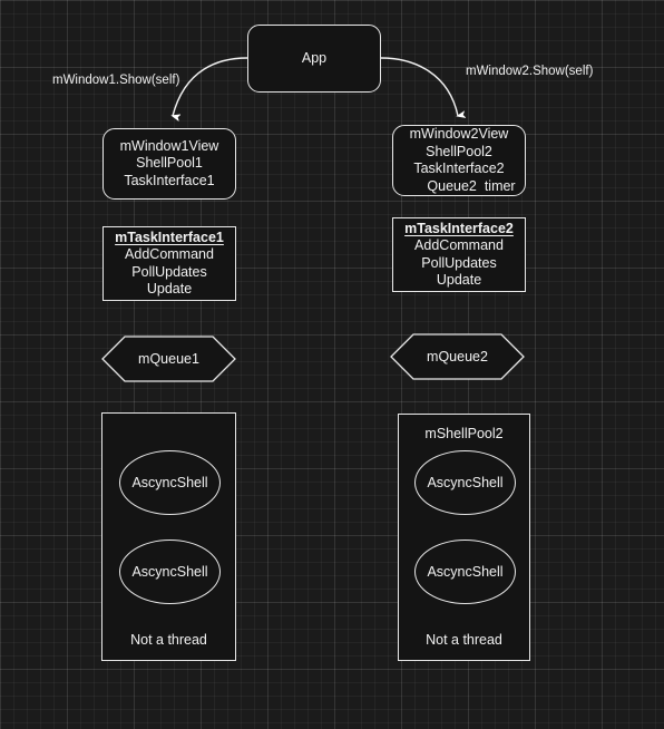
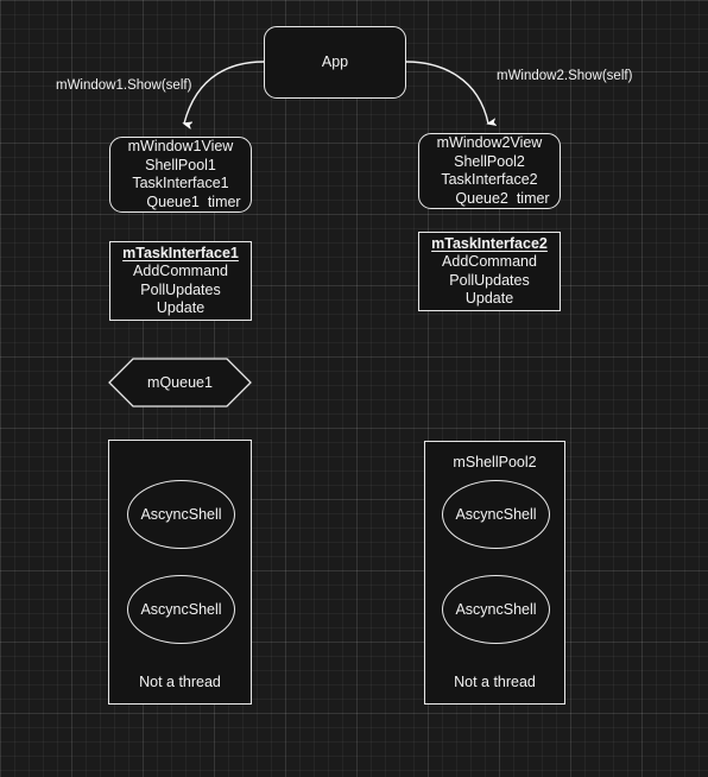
  mWindow1.Show(self)
  mWindow2.Show(self)
  App
  mWindow1View
  ShellPool1
  TaskInterface1
+ Queue1 timer
  mWindow2View
  ShellPool2
  TaskInterface2
  Queue2 timer
  mTaskInterface1
  AddCommand
  PollUpdates
  Update
  mTaskInterface2
  AddCommand
  PollUpdates
  Update
  mQueue1
- mQueue2
  AscyncShell
  AscyncShell
  Not a thread
  mShellPool2
  AscyncShell
  AscyncShell
  Not a thread
